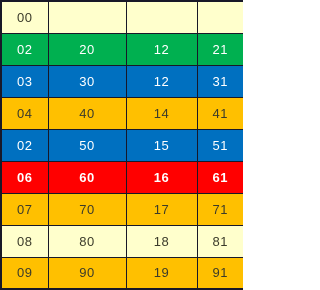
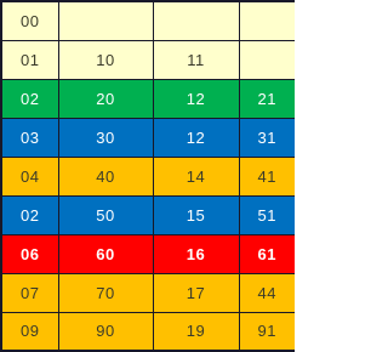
  00
+ 01	10	11
  02	20	12	21
  03	30	12	31
  04	40	14	41
  02	50	15	51
  06	60	16	61
- 07	70	17	71
+ 07	70	17	44
- 08	80	18	81
  09	90	19	91
